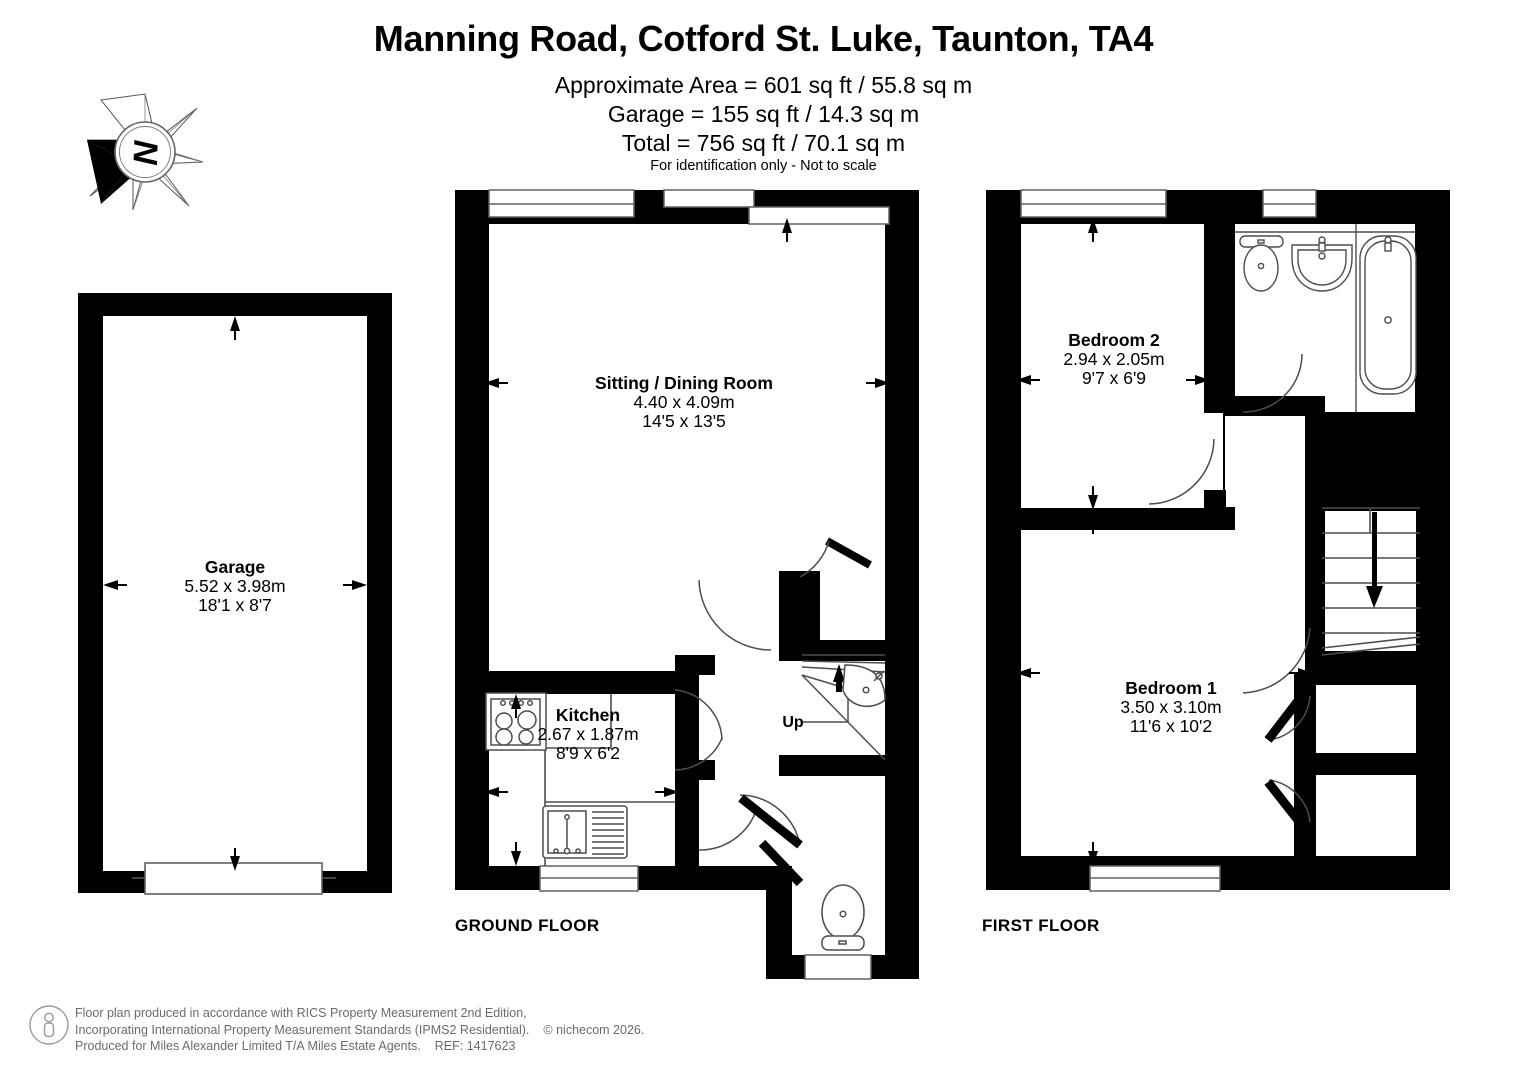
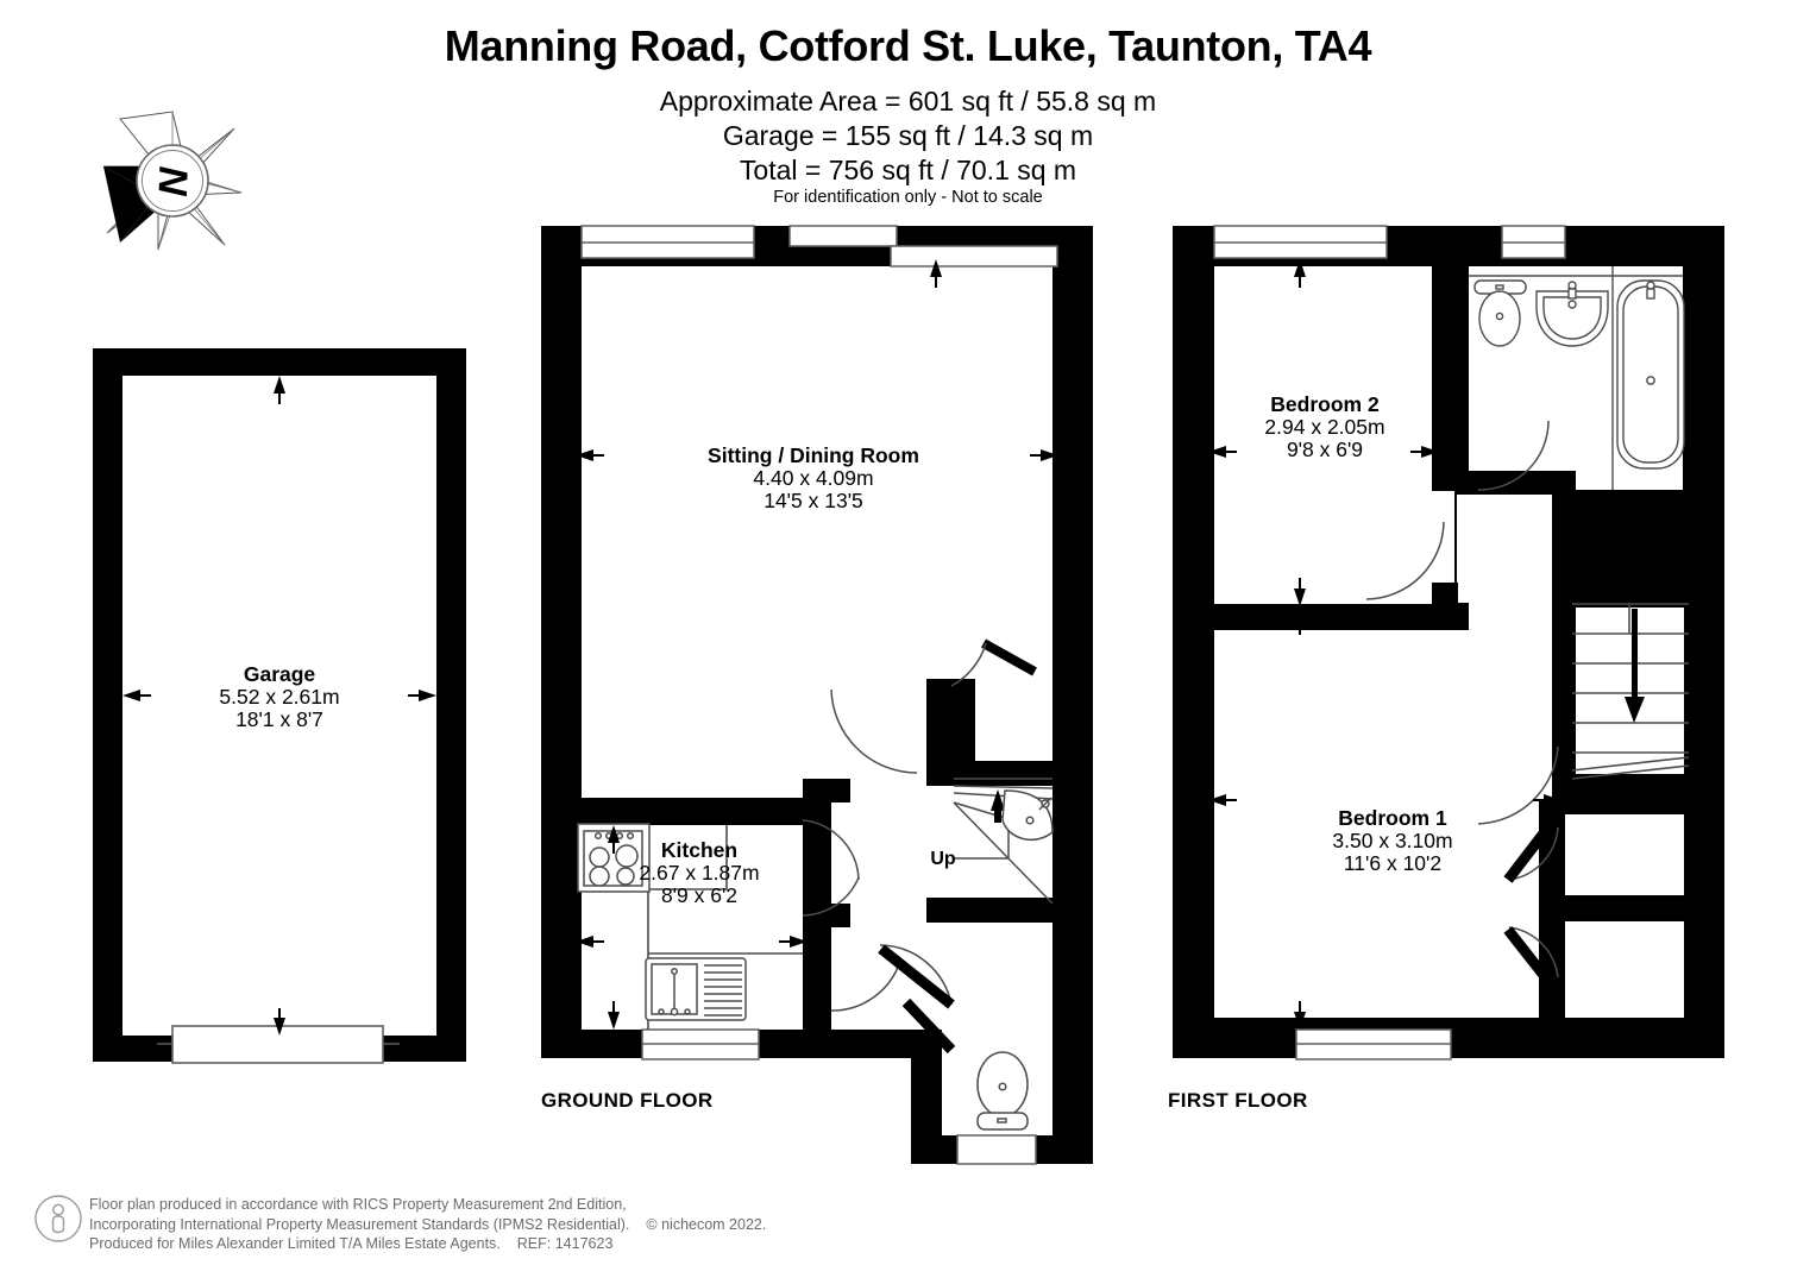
  Manning Road, Cotford St. Luke, Taunton, TA4
  Approximate Area = 601 sq ft / 55.8 sq m
  Garage = 155 sq ft / 14.3 sq m
  Total = 756 sq ft / 70.1 sq m
  For identification only - Not to scale
  Garage
- 5.52 x 3.98m
+ 5.52 x 2.61m
  18'1 x 8'7
  Sitting / Dining Room
  4.40 x 4.09m
  14'5 x 13'5
  Kitchen
  2.67 x 1.87m
  8'9 x 6'2
  Up
  Bedroom 2
  2.94 x 2.05m
- 9'7 x 6'9
+ 9'8 x 6'9
  Bedroom 1
  3.50 x 3.10m
  11'6 x 10'2
  GROUND FLOOR
  FIRST FLOOR
  Floor plan produced in accordance with RICS Property Measurement 2nd Edition,
- Incorporating International Property Measurement Standards (IPMS2 Residential). © nichecom 2026.
+ Incorporating International Property Measurement Standards (IPMS2 Residential). © nichecom 2022.
  Produced for Miles Alexander Limited T/A Miles Estate Agents. REF: 1417623
